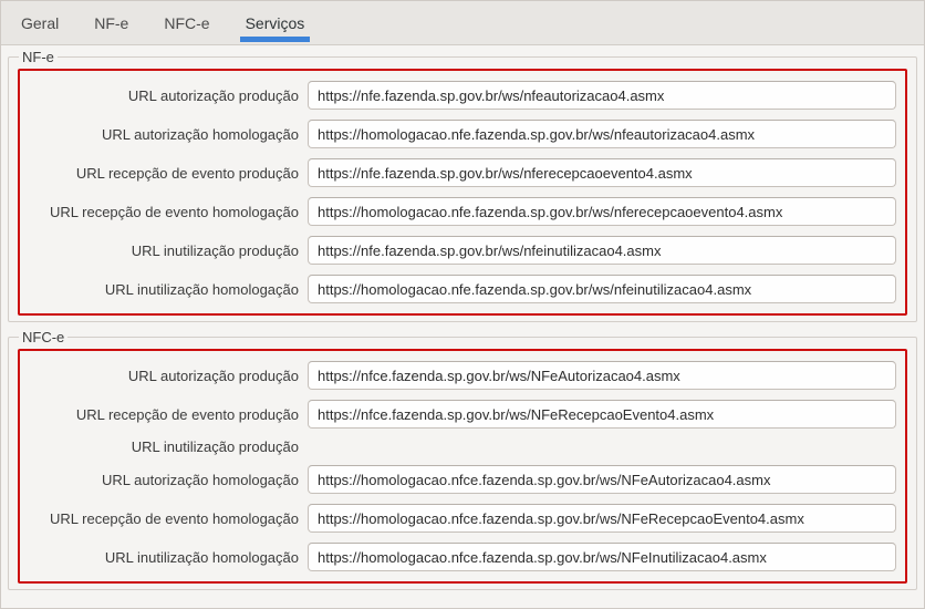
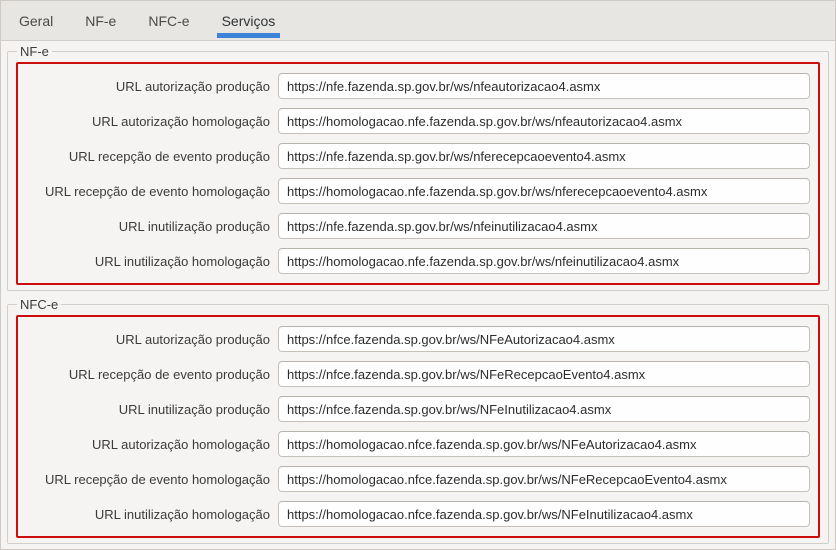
  Geral
  NF-e
  NFC-e
  Serviços
  NF-e
  URL autorização produção
  https://nfe.fazenda.sp.gov.br/ws/nfeautorizacao4.asmx
  URL autorização homologação
  https://homologacao.nfe.fazenda.sp.gov.br/ws/nfeautorizacao4.asmx
  URL recepção de evento produção
  https://nfe.fazenda.sp.gov.br/ws/nferecepcaoevento4.asmx
  URL recepção de evento homologação
  https://homologacao.nfe.fazenda.sp.gov.br/ws/nferecepcaoevento4.asmx
  URL inutilização produção
  https://nfe.fazenda.sp.gov.br/ws/nfeinutilizacao4.asmx
  URL inutilização homologação
  https://homologacao.nfe.fazenda.sp.gov.br/ws/nfeinutilizacao4.asmx
  NFC-e
  URL autorização produção
  https://nfce.fazenda.sp.gov.br/ws/NFeAutorizacao4.asmx
  URL recepção de evento produção
  https://nfce.fazenda.sp.gov.br/ws/NFeRecepcaoEvento4.asmx
  URL inutilização produção
+ https://nfce.fazenda.sp.gov.br/ws/NFeInutilizacao4.asmx
  URL autorização homologação
  https://homologacao.nfce.fazenda.sp.gov.br/ws/NFeAutorizacao4.asmx
  URL recepção de evento homologação
  https://homologacao.nfce.fazenda.sp.gov.br/ws/NFeRecepcaoEvento4.asmx
  URL inutilização homologação
  https://homologacao.nfce.fazenda.sp.gov.br/ws/NFeInutilizacao4.asmx
